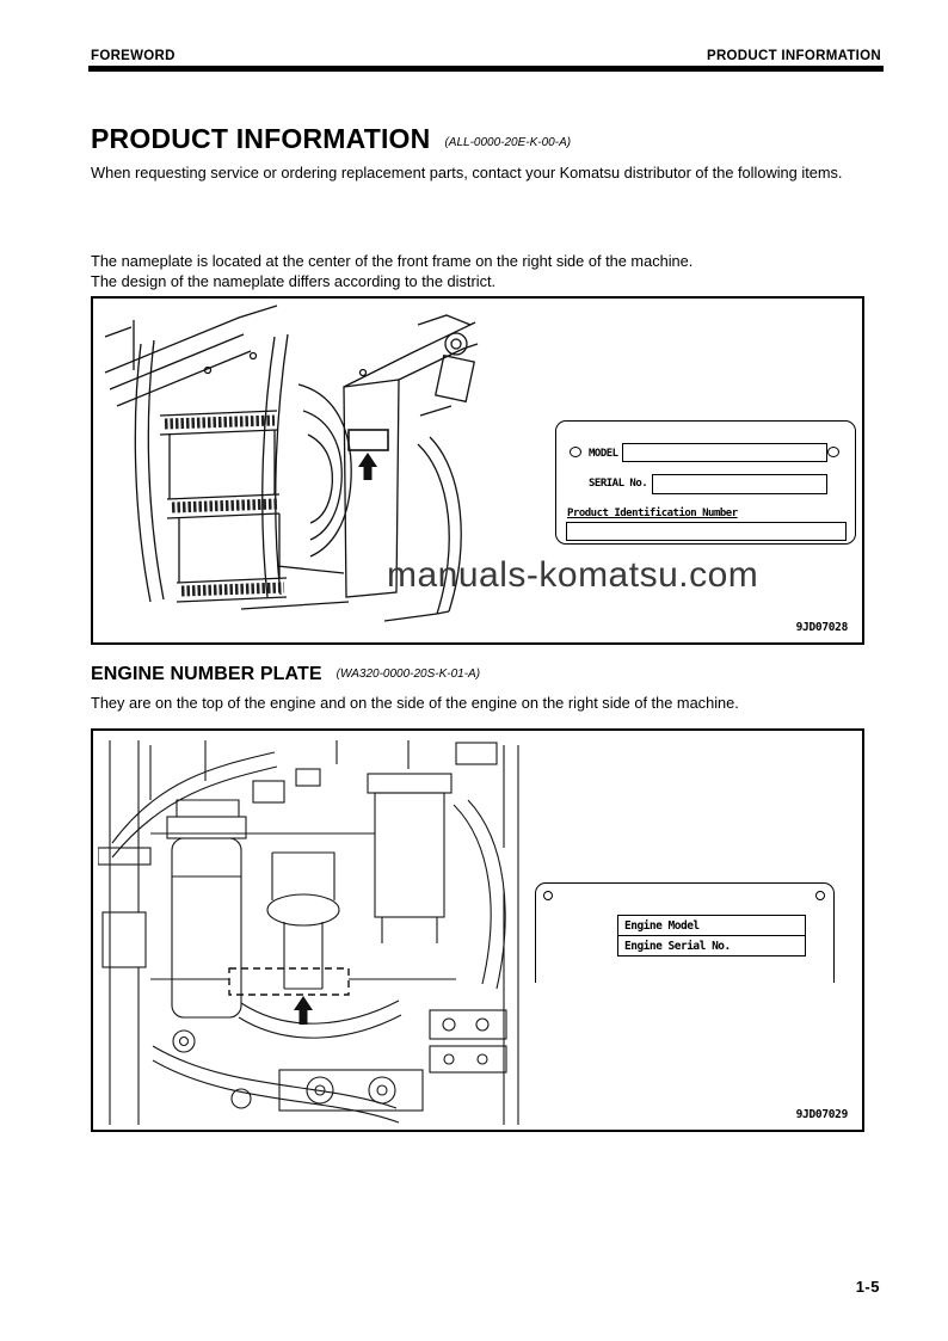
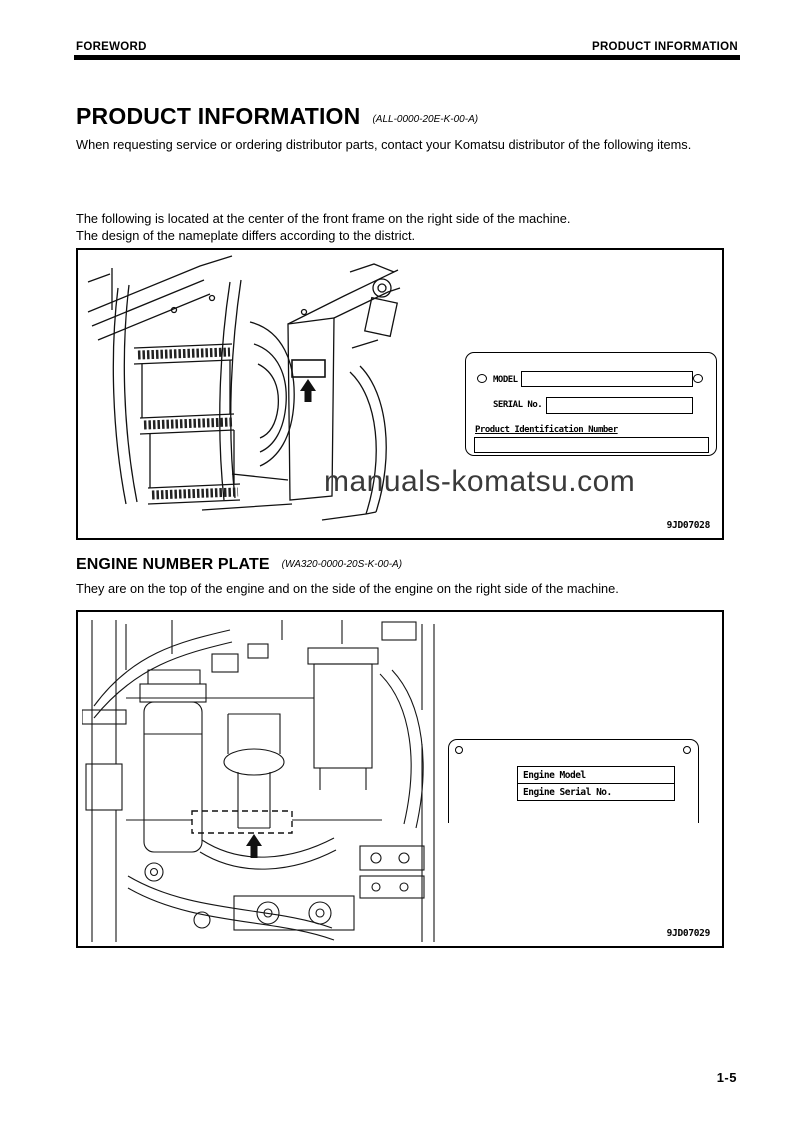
  FOREWORD
  PRODUCT INFORMATION
  PRODUCT INFORMATION (ALL-0000-20E-K-00-A)
- When requesting service or ordering replacement parts, contact your Komatsu distributor of the following items.
+ When requesting service or ordering distributor parts, contact your Komatsu distributor of the following items.
- The nameplate is located at the center of the front frame on the right side of the machine.
+ The following is located at the center of the front frame on the right side of the machine.
  The design of the nameplate differs according to the district.
  MODEL
  SERIAL No.
  Product Identification Number
  manuals-komatsu.com
  9JD07028
- ENGINE NUMBER PLATE (WA320-0000-20S-K-01-A)
+ ENGINE NUMBER PLATE (WA320-0000-20S-K-00-A)
  They are on the top of the engine and on the side of the engine on the right side of the machine.
  Engine Model
  Engine Serial No.
  9JD07029
  1-5
